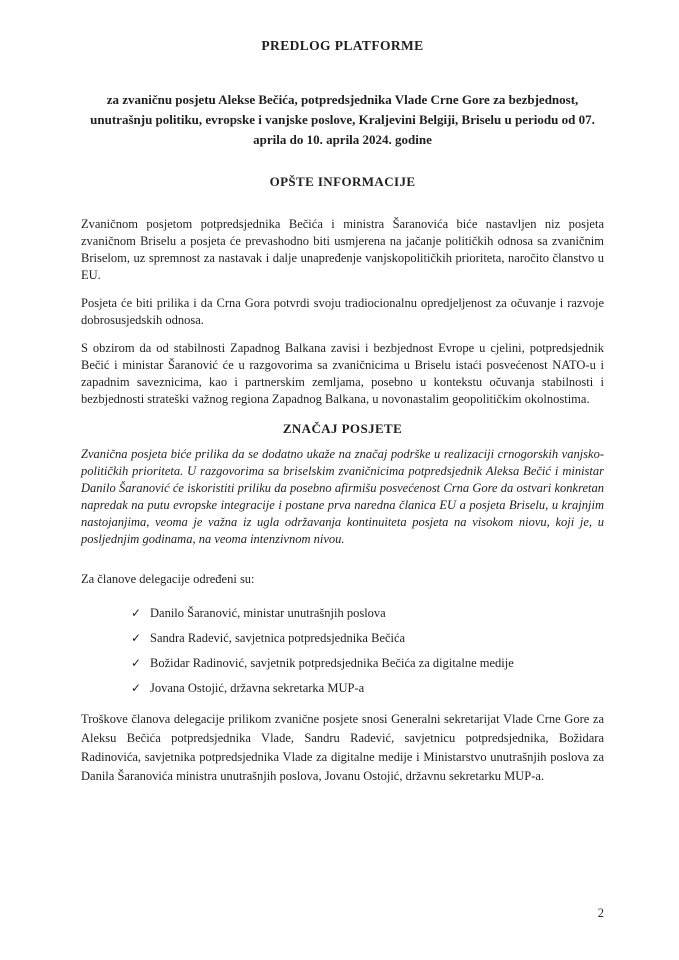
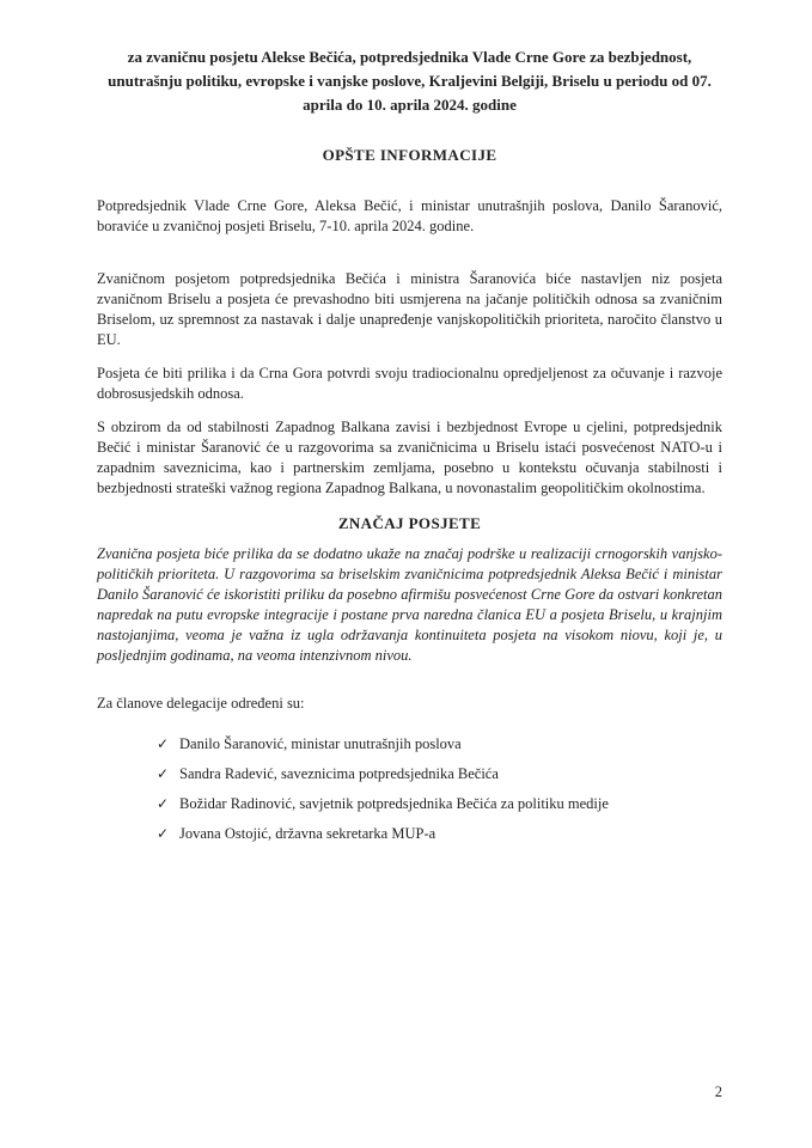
- PREDLOG PLATFORME
  za zvaničnu posjetu Alekse Bečića, potpredsjednika Vlade Crne Gore za bezbjednost, unutrašnju politiku, evropske i vanjske poslove, Kraljevini Belgiji, Briselu u periodu od 07. aprila do 10. aprila 2024. godine
  OPŠTE INFORMACIJE
+ Potpredsjednik Vlade Crne Gore, Aleksa Bečić, i ministar unutrašnjih poslova, Danilo Šaranović, boraviće u zvaničnoj posjeti Briselu, 7-10. aprila 2024. godine.
  Zvaničnom posjetom potpredsjednika Bečića i ministra Šaranovića biće nastavljen niz posjeta zvaničnom Briselu a posjeta će prevashodno biti usmjerena na jačanje političkih odnosa sa zvaničnim Briselom, uz spremnost za nastavak i dalje unapređenje vanjskopolitičkih prioriteta, naročito članstvo u EU.
  Posjeta će biti prilika i da Crna Gora potvrdi svoju tradiocionalnu opredjeljenost za očuvanje i razvoje dobrosusjedskih odnosa.
  S obzirom da od stabilnosti Zapadnog Balkana zavisi i bezbjednost Evrope u cjelini, potpredsjednik Bečić i ministar Šaranović će u razgovorima sa zvaničnicima u Briselu istaći posvećenost NATO-u i zapadnim saveznicima, kao i partnerskim zemljama, posebno u kontekstu očuvanja stabilnosti i bezbjednosti strateški važnog regiona Zapadnog Balkana, u novonastalim geopolitičkim okolnostima.
  ZNAČAJ POSJETE
- Zvanična posjeta biće prilika da se dodatno ukaže na značaj podrške u realizaciji crnogorskih vanjsko-političkih prioriteta. U razgovorima sa briselskim zvaničnicima potpredsjednik Aleksa Bečić i ministar Danilo Šaranović će iskoristiti priliku da posebno afirmišu posvećenost Crna Gore da ostvari konkretan napredak na putu evropske integracije i postane prva naredna članica EU a posjeta Briselu, u krajnjim nastojanjima, veoma je važna iz ugla održavanja kontinuiteta posjeta na visokom niovu, koji je, u posljednjim godinama, na veoma intenzivnom nivou.
+ Zvanična posjeta biće prilika da se dodatno ukaže na značaj podrške u realizaciji crnogorskih vanjsko-političkih prioriteta. U razgovorima sa briselskim zvaničnicima potpredsjednik Aleksa Bečić i ministar Danilo Šaranović će iskoristiti priliku da posebno afirmišu posvećenost Crne Gore da ostvari konkretan napredak na putu evropske integracije i postane prva naredna članica EU a posjeta Briselu, u krajnjim nastojanjima, veoma je važna iz ugla održavanja kontinuiteta posjeta na visokom niovu, koji je, u posljednjim godinama, na veoma intenzivnom nivou.
  Za članove delegacije određeni su:
  ✓
  Danilo Šaranović, ministar unutrašnjih poslova
  ✓
- Sandra Radević, savjetnica potpredsjednika Bečića
+ Sandra Radević, saveznicima potpredsjednika Bečića
  ✓
- Božidar Radinović, savjetnik potpredsjednika Bečića za digitalne medije
+ Božidar Radinović, savjetnik potpredsjednika Bečića za politiku medije
  ✓
  Jovana Ostojić, državna sekretarka MUP-a
- Troškove članova delegacije prilikom zvanične posjete snosi Generalni sekretarijat Vlade Crne Gore za Aleksu Bečića potpredsjednika Vlade, Sandru Radević, savjetnicu potpredsjednika, Božidara Radinovića, savjetnika potpredsjednika Vlade za digitalne medije i Ministarstvo unutrašnjih poslova za Danila Šaranovića ministra unutrašnjih poslova, Jovanu Ostojić, državnu sekretarku MUP-a.
  2
